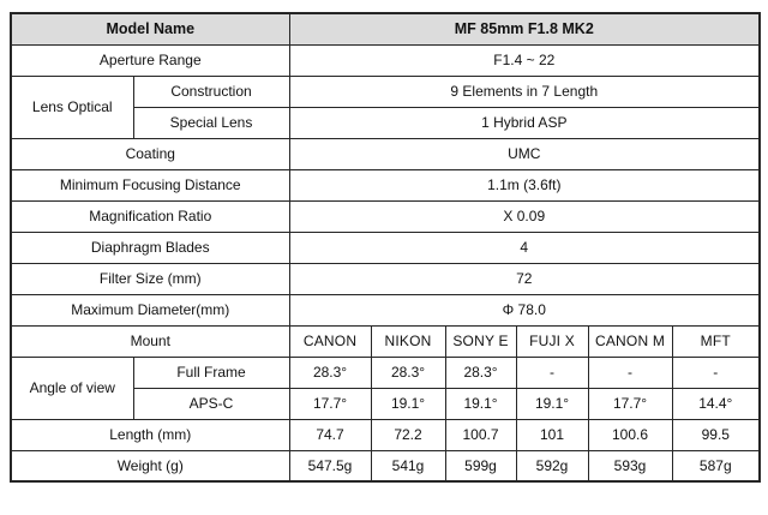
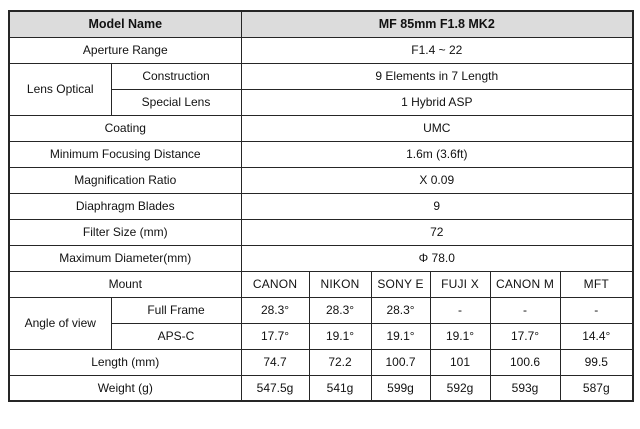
  Model Name	MF 85mm F1.8 MK2
  Aperture Range	F1.4 ~ 22
  Lens Optical	Construction	9 Elements in 7 Length
  Special Lens	1 Hybrid ASP
  Coating	UMC
- Minimum Focusing Distance	1.1m (3.6ft)
+ Minimum Focusing Distance	1.6m (3.6ft)
  Magnification Ratio	X 0.09
- Diaphragm Blades	4
+ Diaphragm Blades	9
  Filter Size (mm)	72
  Maximum Diameter(mm)	Φ 78.0
  Mount	CANON	NIKON	SONY E	FUJI X	CANON M	MFT
  Angle of view	Full Frame	28.3°	28.3°	28.3°	-	-	-
  APS-C	17.7°	19.1°	19.1°	19.1°	17.7°	14.4°
  Length (mm)	74.7	72.2	100.7	101	100.6	99.5
  Weight (g)	547.5g	541g	599g	592g	593g	587g
